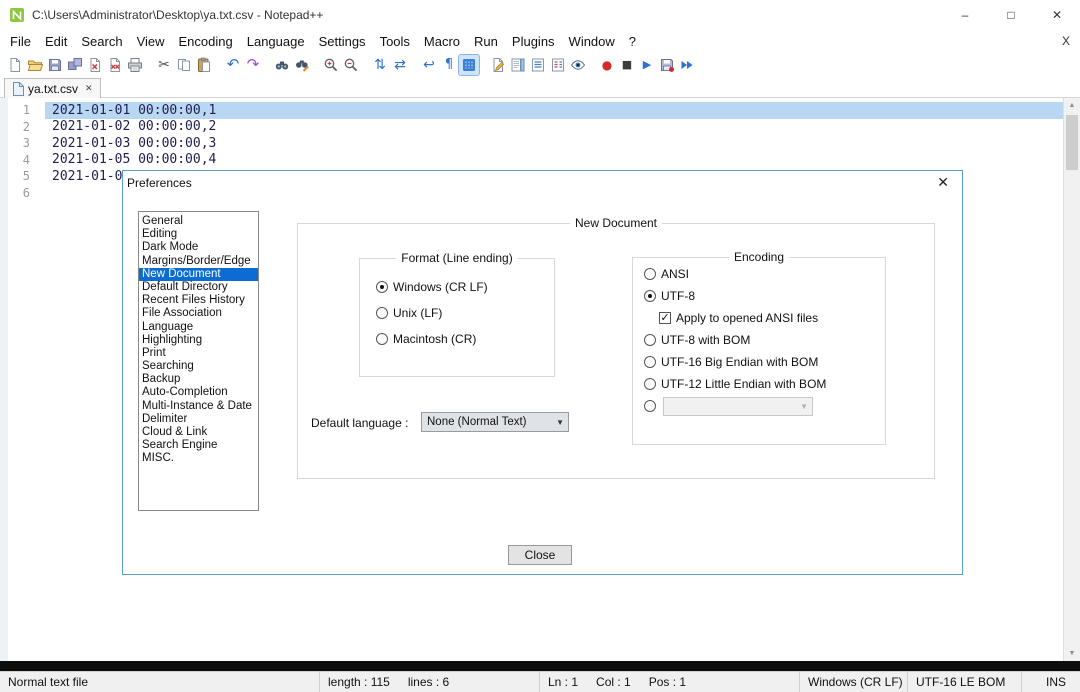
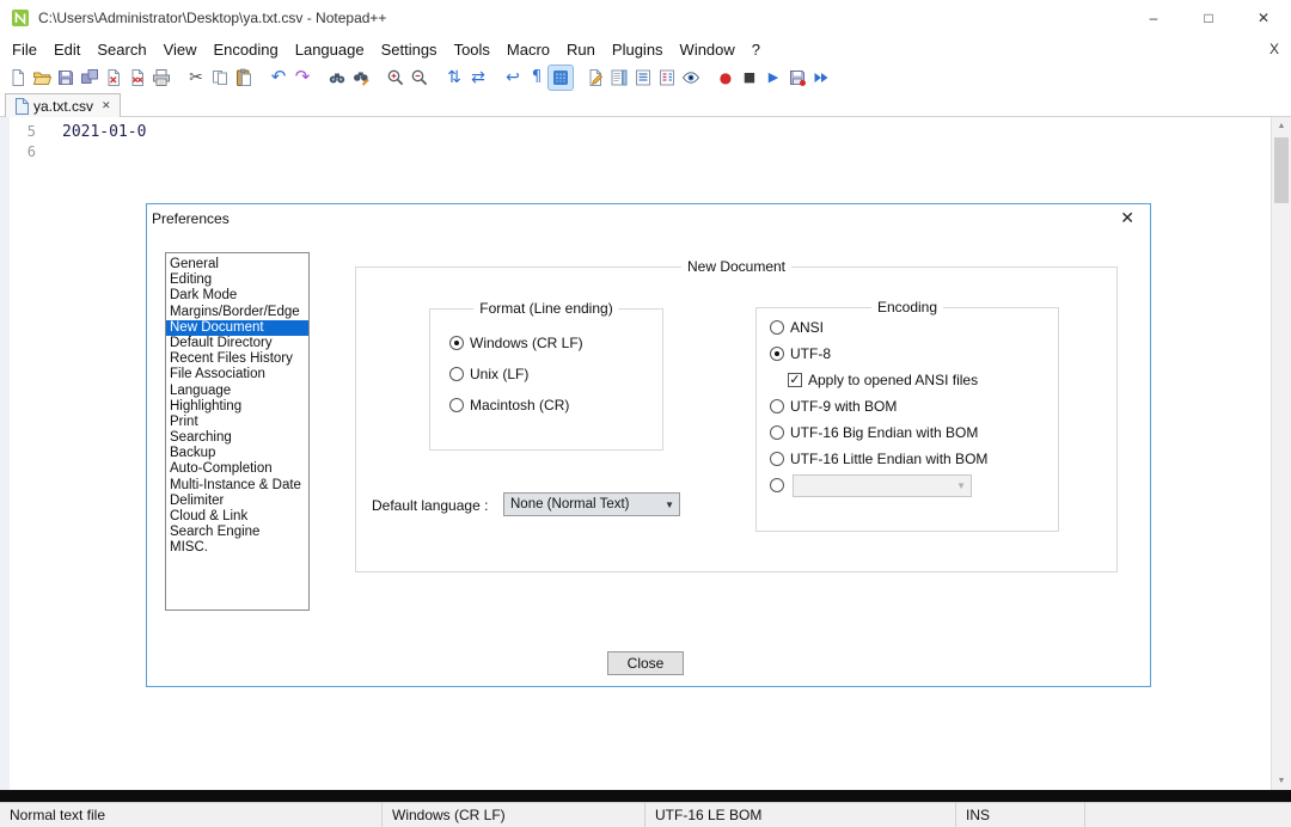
  C:\Users\Administrator\Desktop\ya.txt.csv - Notepad++
  –
  □
  ✕
  File
  Edit
  Search
  View
  Encoding
  Language
  Settings
  Tools
  Macro
  Run
  Plugins
  Window
  ?
  X
  ✂
  ↶
  ↷
  ⇅
  ⇄
  ↩
  ¶
  ●
  ■
  ▶
  ya.txt.csv
  ✕
- 1
- 2021-01-01 00:00:00,1
- 2
- 2021-01-02 00:00:00,2
- 3
- 2021-01-03 00:00:00,3
- 4
- 2021-01-05 00:00:00,4
  5
  2021-01-0
  6
  Normal text file
- length : 115
- lines : 6
- Ln : 1
- Col : 1
- Pos : 1
  Windows (CR LF)
  UTF-16 LE BOM
  INS
  Preferences
  ✕
  General
  Editing
  Dark Mode
  Margins/Border/Edge
  New Document
  Default Directory
  Recent Files History
  File Association
  Language
  Highlighting
  Print
  Searching
  Backup
  Auto-Completion
  Multi-Instance & Date
  Delimiter
  Cloud & Link
  Search Engine
  MISC.
  New Document
  Format (Line ending)
  Windows (CR LF)
  Unix (LF)
  Macintosh (CR)
  Encoding
  ANSI
  UTF-8
  Apply to opened ANSI files
- UTF-8 with BOM
+ UTF-9 with BOM
  UTF-16 Big Endian with BOM
- UTF-12 Little Endian with BOM
+ UTF-16 Little Endian with BOM
  ▼
  Default language :
  None (Normal Text)
  ▼
  Close
